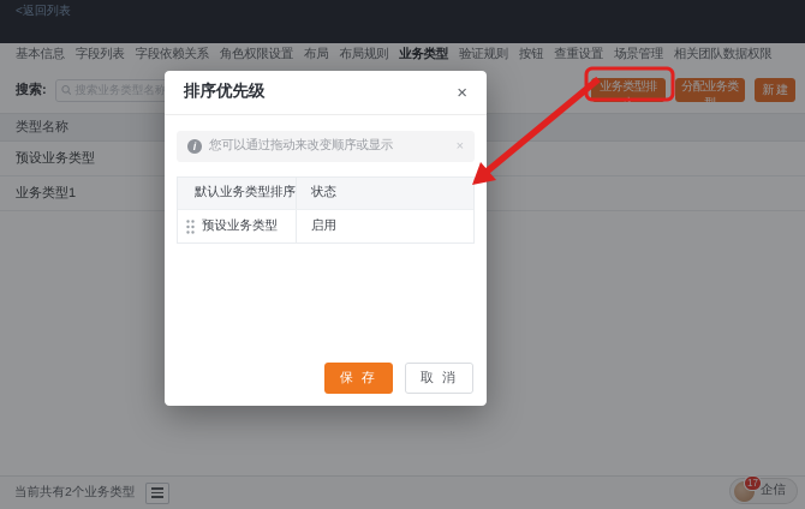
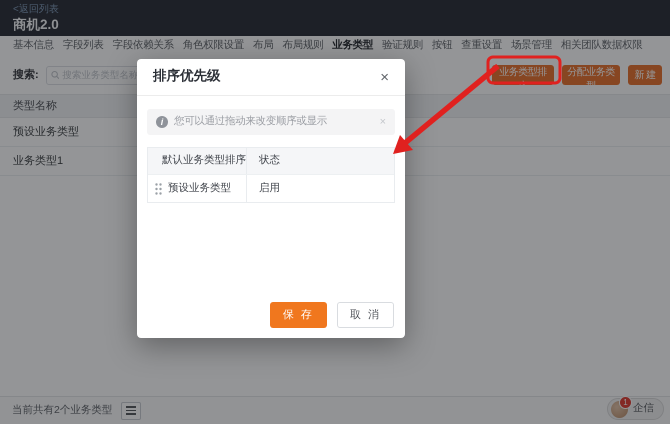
  <返回列表
+ 商机2.0
  基本信息
  字段列表
  字段依赖关系
  角色权限设置
  布局
  布局规则
  业务类型
  验证规则
  按钮
  查重设置
  场景管理
  相关团队数据权限
  搜索:
  搜索业务类型名称
  业务类型排序
  分配业务类型
  新 建
  类型名称
  预设业务类型
  业务类型1
  当前共有2个业务类型
- 17
+ 1
  企信
  排序优先级
  ×
  i
  您可以通过拖动来改变顺序或显示
  ×
  默认业务类型排序
  状态
  预设业务类型
  启用
  保 存
  取 消
